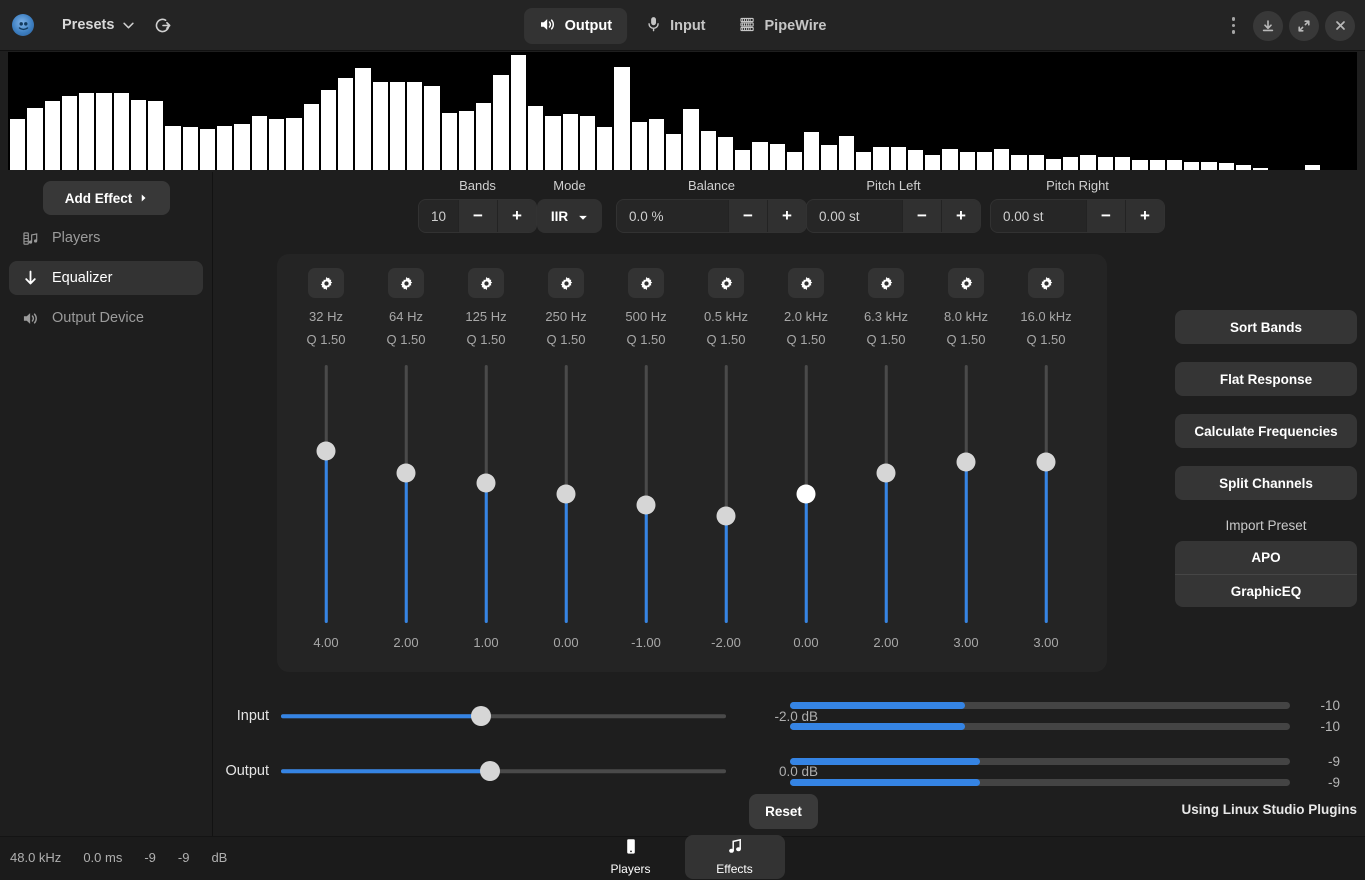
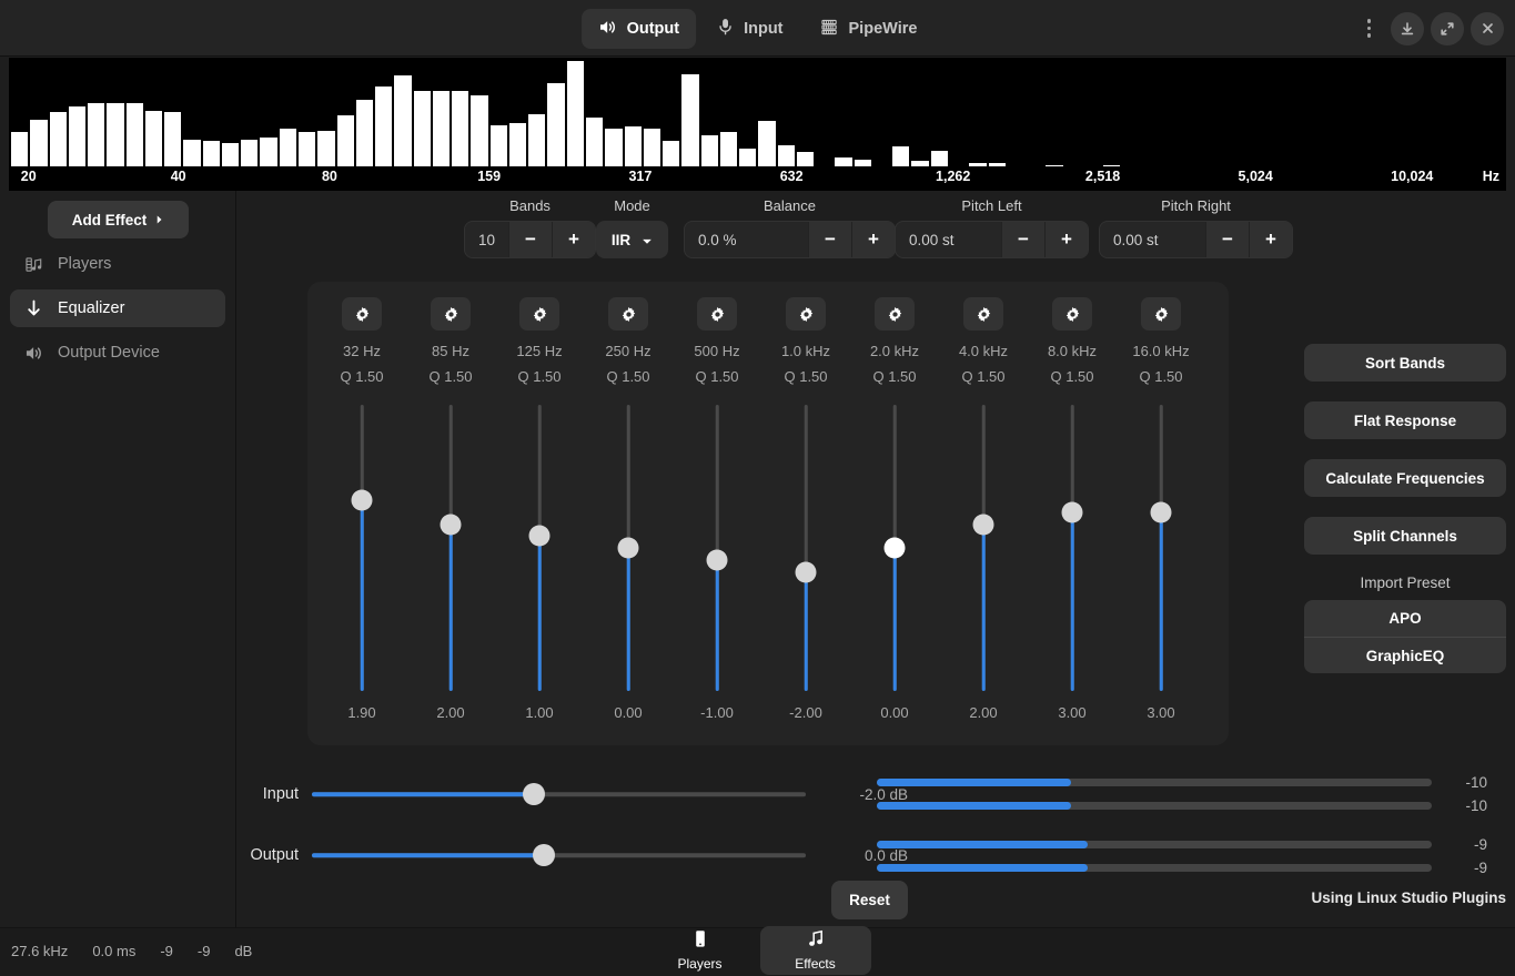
- Presets
  Output
  Input
  PipeWire
+ 20
+ 40
+ 80
+ 159
+ 317
+ 632
+ 1,262
+ 2,518
+ 5,024
+ 10,024
+ Hz
  Add Effect
  Players
  Equalizer
  Output Device
  Bands
  10
  −
  +
  Mode
  IIR
  Balance
  0.0 %
  −
  +
  Pitch Left
  0.00 st
  −
  +
  Pitch Right
  0.00 st
  −
  +
  32 Hz
  Q 1.50
- 4.00
+ 1.90
- 64 Hz
+ 85 Hz
  Q 1.50
  2.00
  125 Hz
  Q 1.50
  1.00
  250 Hz
  Q 1.50
  0.00
  500 Hz
  Q 1.50
  -1.00
- 0.5 kHz
+ 1.0 kHz
  Q 1.50
  -2.00
  2.0 kHz
  Q 1.50
  0.00
- 6.3 kHz
+ 4.0 kHz
  Q 1.50
  2.00
  8.0 kHz
  Q 1.50
  3.00
  16.0 kHz
  Q 1.50
  3.00
  Sort Bands
  Flat Response
  Calculate Frequencies
  Split Channels
  Import Preset
  APO
  GraphicEQ
  Input
  -2.0 dB
  Output
  0.0 dB
  -10
  -10
  -9
  -9
  Reset
  Using Linux Studio Plugins
- 48.0 kHz
+ 27.6 kHz
  0.0 ms
  -9
  -9
  dB
  Players
  Effects
